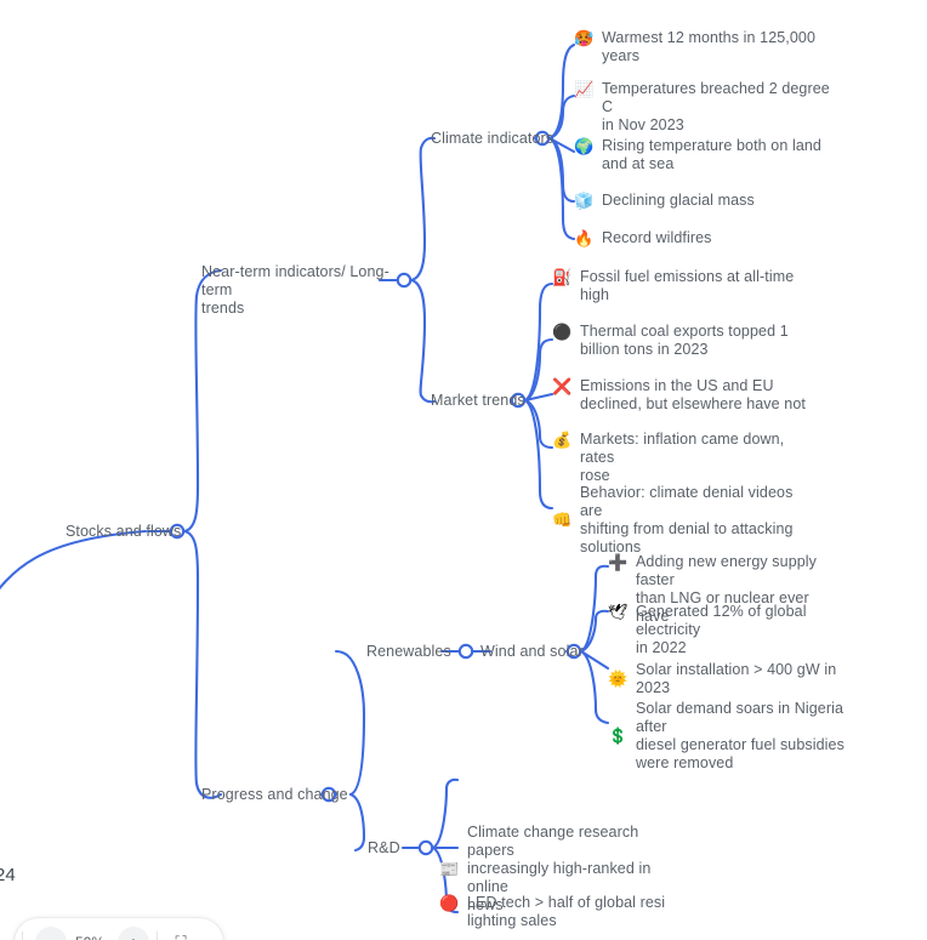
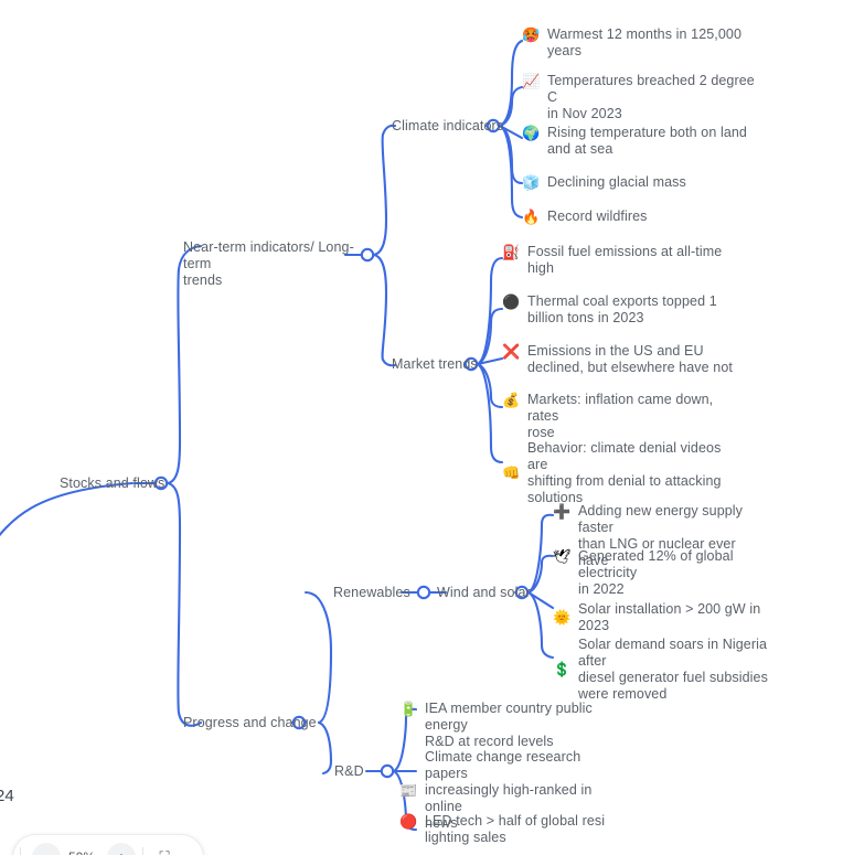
  Stocks and flows
  Near-term indicators/ Long-term
  trends
  Climate indicators
  Market trends
  Progress and change
  Renewables
  Wind and solar
  R&D
  🥵
  Warmest 12 months in 125,000
  years
  📈
  Temperatures breached 2 degree C
  in Nov 2023
  🌍
  Rising temperature both on land
  and at sea
  🧊
  Declining glacial mass
  🔥
  Record wildfires
  ⛽
  Fossil fuel emissions at all-time
  high
  ⚫
  Thermal coal exports topped 1
  billion tons in 2023
  ❌
  Emissions in the US and EU
  declined, but elsewhere have not
  💰
  Markets: inflation came down, rates
  rose
  👊
  Behavior: climate denial videos are
  shifting from denial to attacking
  solutions
  ➕
  Adding new energy supply faster
  than LNG or nuclear ever have
  🕊
  Generated 12% of global electricity
  in 2022
  🌞
- Solar installation > 400 gW in 2023
+ Solar installation > 200 gW in 2023
  💲
  Solar demand soars in Nigeria after
  diesel generator fuel subsidies
  were removed
+ 🔋
+ IEA member country public energy
+ R&D at record levels
  📰
  Climate change research papers
  increasingly high-ranked in online
  news
  🔴
  LED tech > half of global resi
  lighting sales
  24
